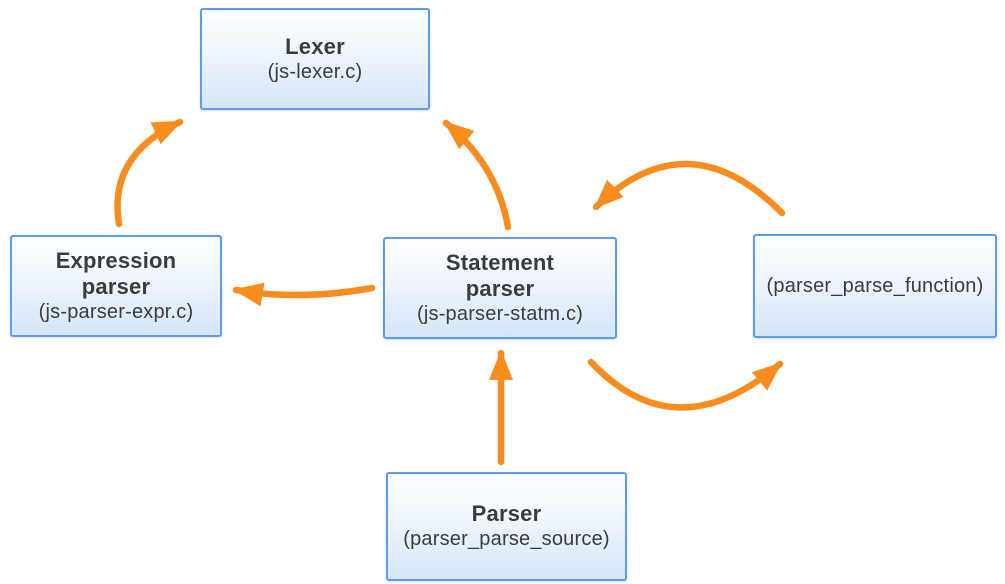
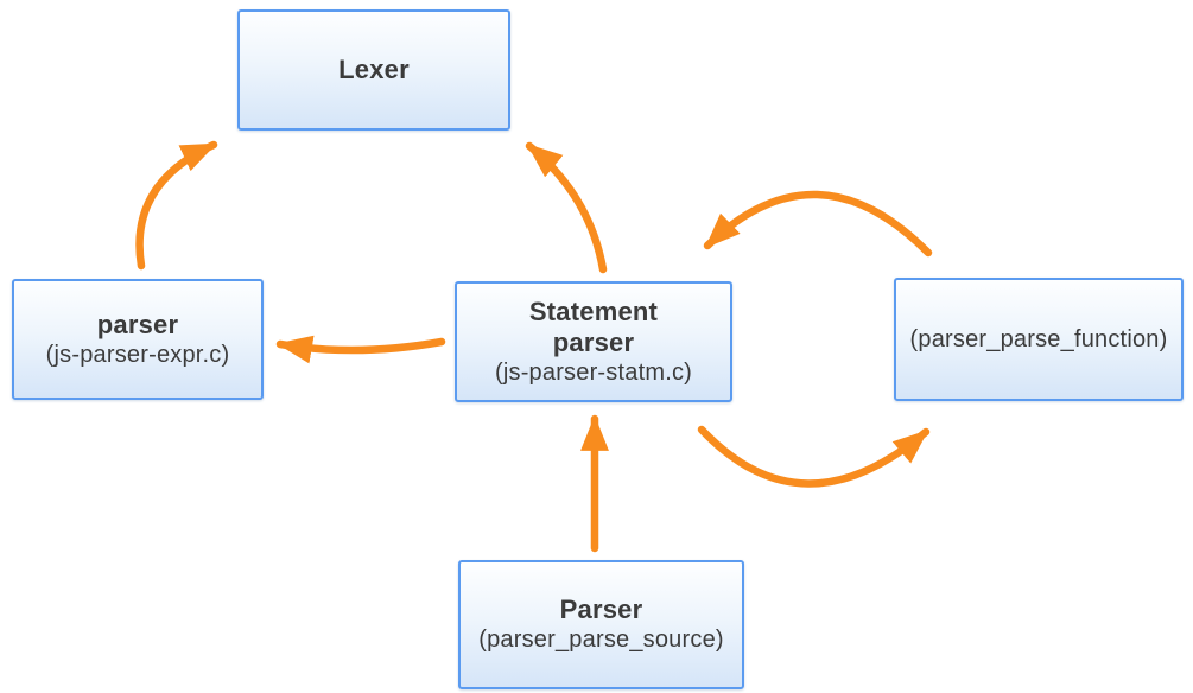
  Lexer
- (js-lexer.c)
- Expression
  parser
  (js-parser-expr.c)
  Statement
  parser
  (js-parser-statm.c)
  (parser_parse_function)
  Parser
  (parser_parse_source)
